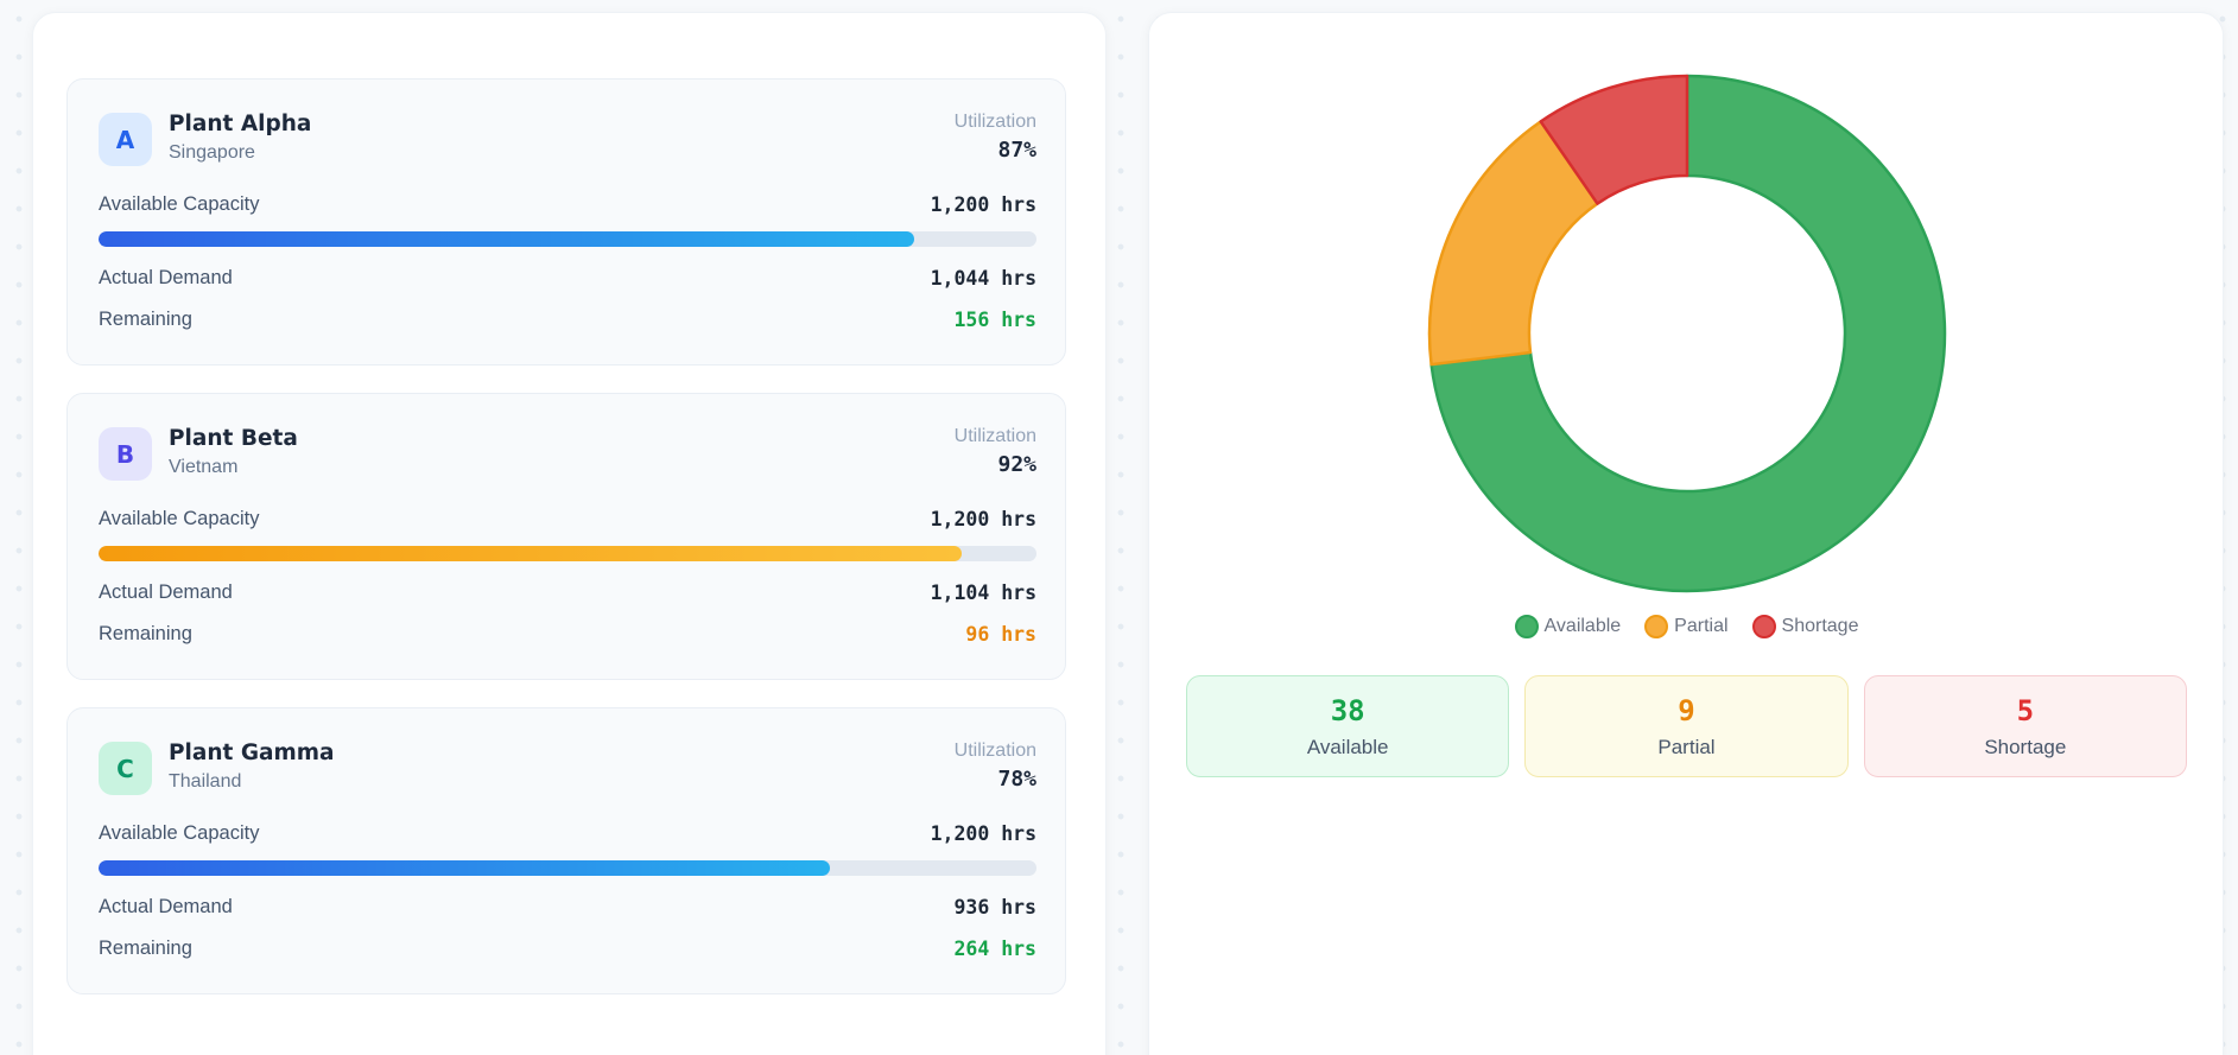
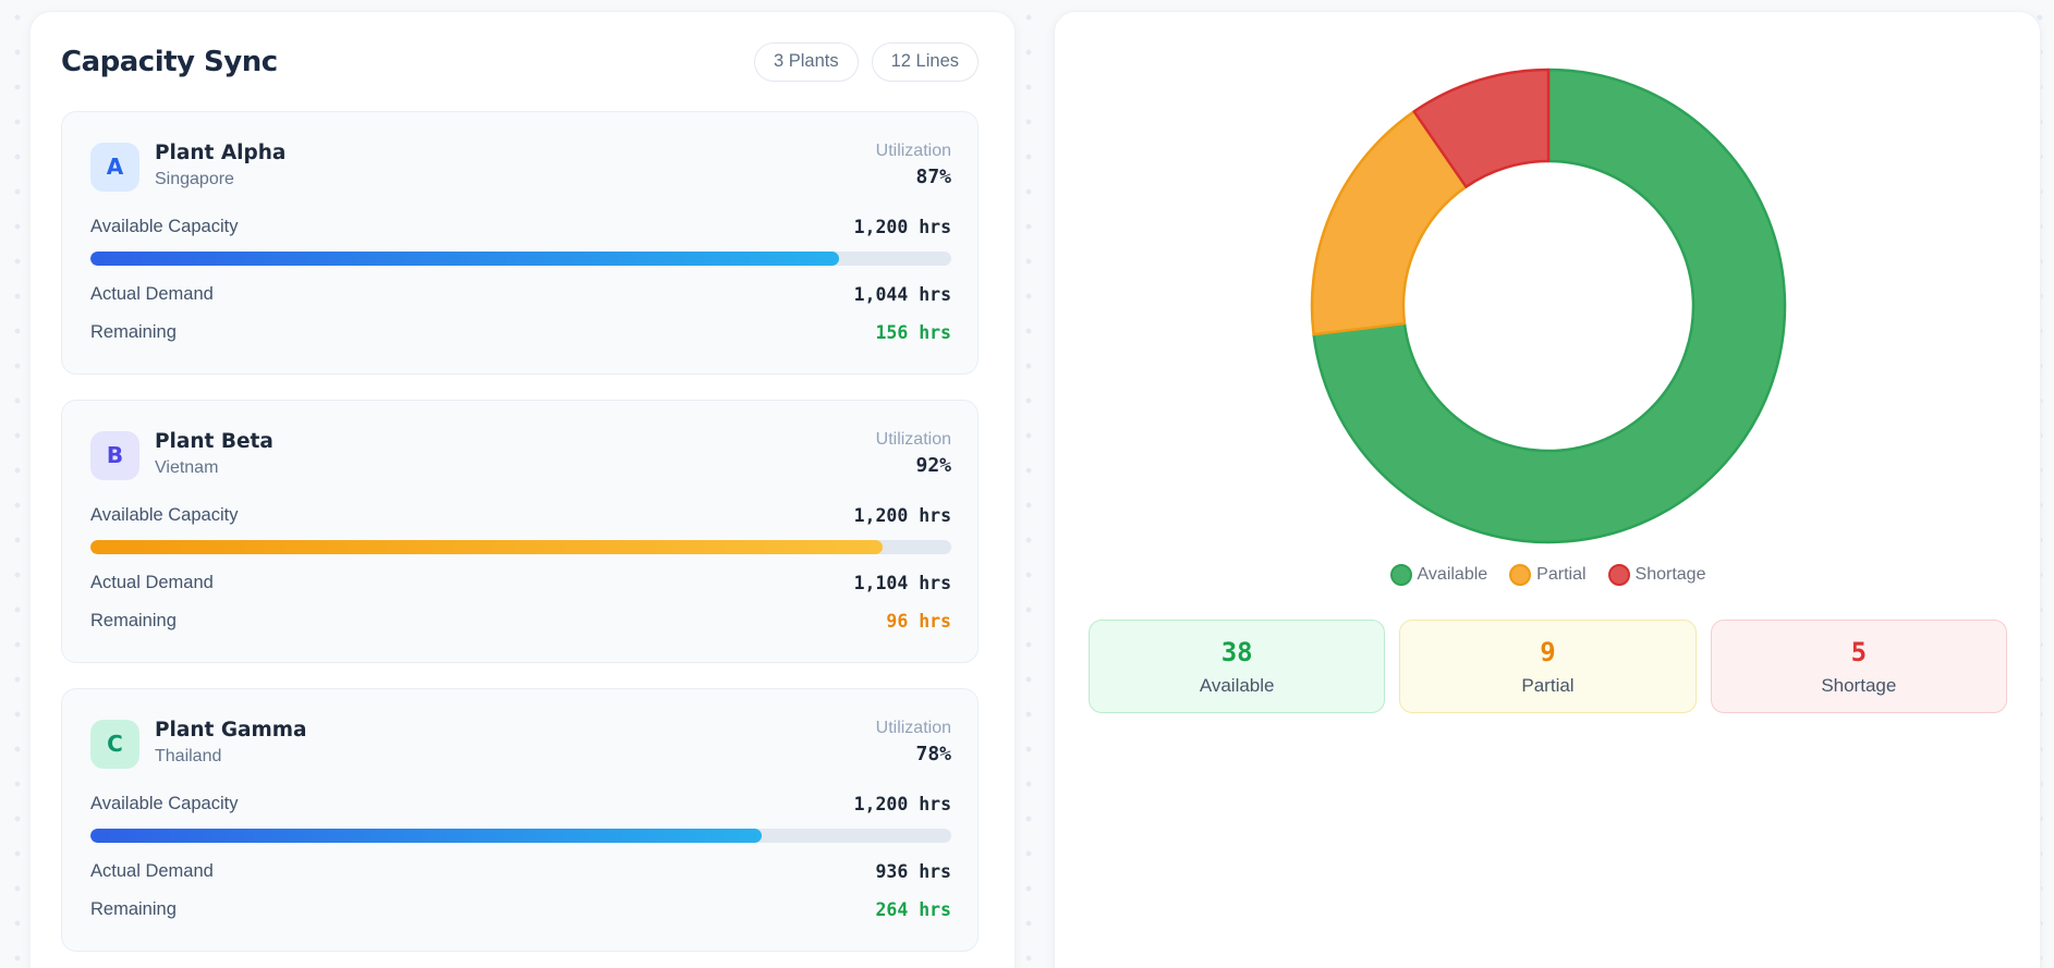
+ Capacity Sync
+ 3 Plants
+ 12 Lines
  A
  Plant Alpha
  Singapore
  Utilization
  87%
  Available Capacity
  1,200 hrs
  Actual Demand
  1,044 hrs
  Remaining
  156 hrs
  B
  Plant Beta
  Vietnam
  Utilization
  92%
  Available Capacity
  1,200 hrs
  Actual Demand
  1,104 hrs
  Remaining
  96 hrs
  C
  Plant Gamma
  Thailand
  Utilization
  78%
  Available Capacity
  1,200 hrs
  Actual Demand
  936 hrs
  Remaining
  264 hrs
  Available
  Partial
  Shortage
  38
  Available
  9
  Partial
  5
  Shortage
